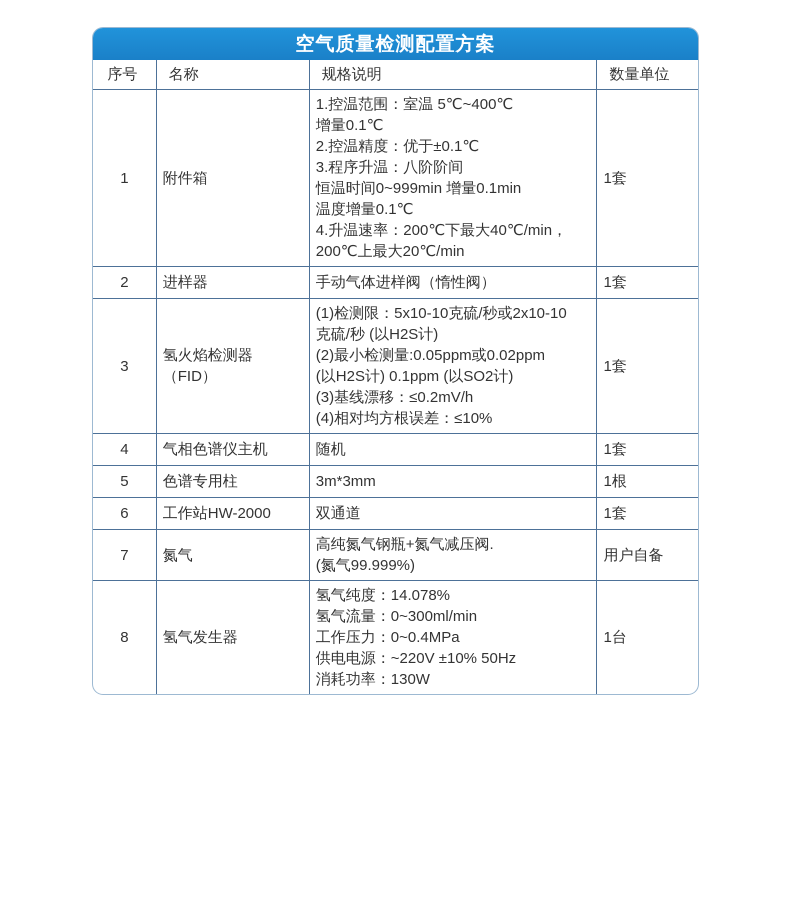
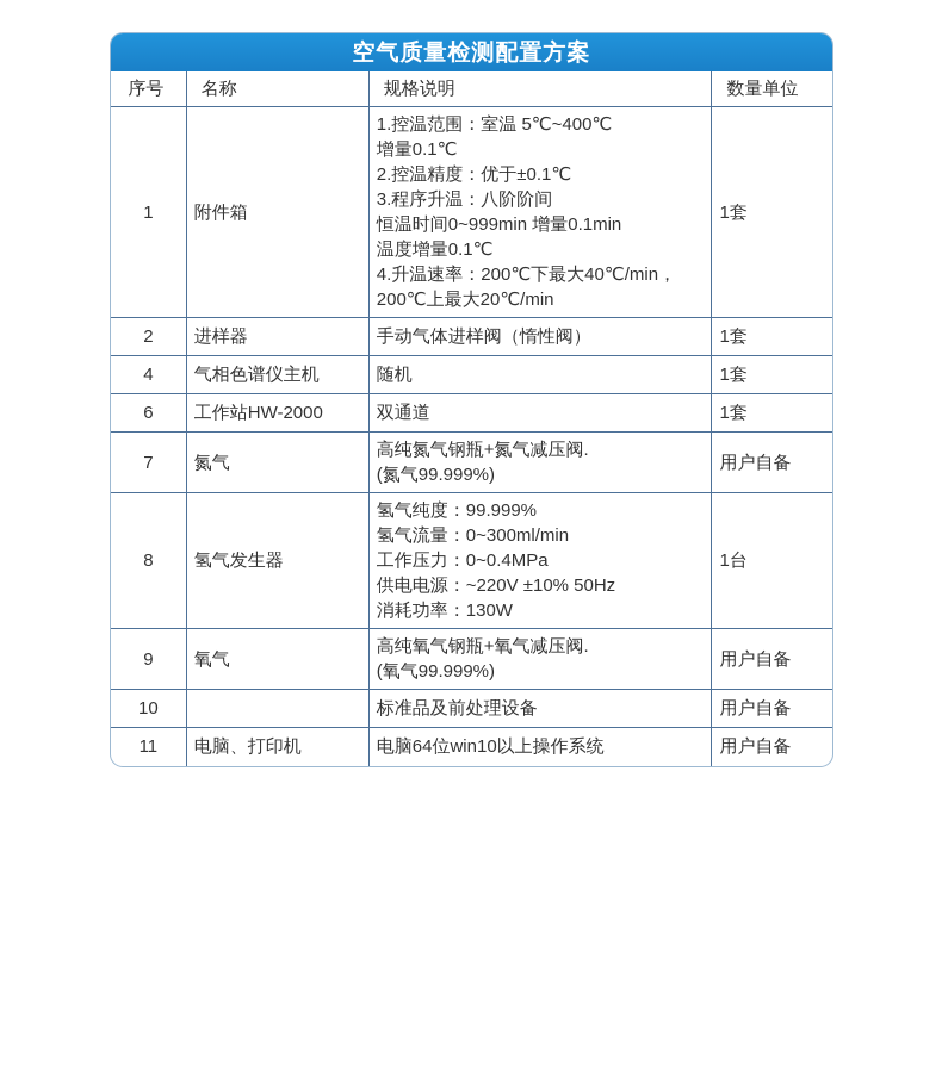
  空气质量检测配置方案
  序号	名称	规格说明	数量单位
  1	附件箱	1.控温范围：室温 5℃~400℃ 增量0.1℃ 2.控温精度：优于±0.1℃ 3.程序升温：八阶阶间 恒温时间0~999min 增量0.1min 温度增量0.1℃ 4.升温速率：200℃下最大40℃/min， 200℃上最大20℃/min	1套
  2	进样器	手动气体进样阀（惰性阀）	1套
- 3	氢火焰检测器（FID）	(1)检测限：5x10-10克硫/秒或2x10-10 克硫/秒 (以H2S计) (2)最小检测量:0.05ppm或0.02ppm (以H2S计) 0.1ppm (以SO2计) (3)基线漂移：≤0.2mV/h (4)相对均方根误差：≤10%	1套
  4	气相色谱仪主机	随机	1套
- 5	色谱专用柱	3m*3mm	1根
  6	工作站HW-2000	双通道	1套
  7	氮气	高纯氮气钢瓶+氮气减压阀. (氮气99.999%)	用户自备
- 8	氢气发生器	氢气纯度：14.078% 氢气流量：0~300ml/min 工作压力：0~0.4MPa 供电电源：~220V ±10% 50Hz 消耗功率：130W	1台
+ 8	氢气发生器	氢气纯度：99.999% 氢气流量：0~300ml/min 工作压力：0~0.4MPa 供电电源：~220V ±10% 50Hz 消耗功率：130W	1台
+ 9	氧气	高纯氧气钢瓶+氧气减压阀. (氧气99.999%)	用户自备
+ 10		标准品及前处理设备	用户自备
+ 11	电脑、打印机	电脑64位win10以上操作系统	用户自备
